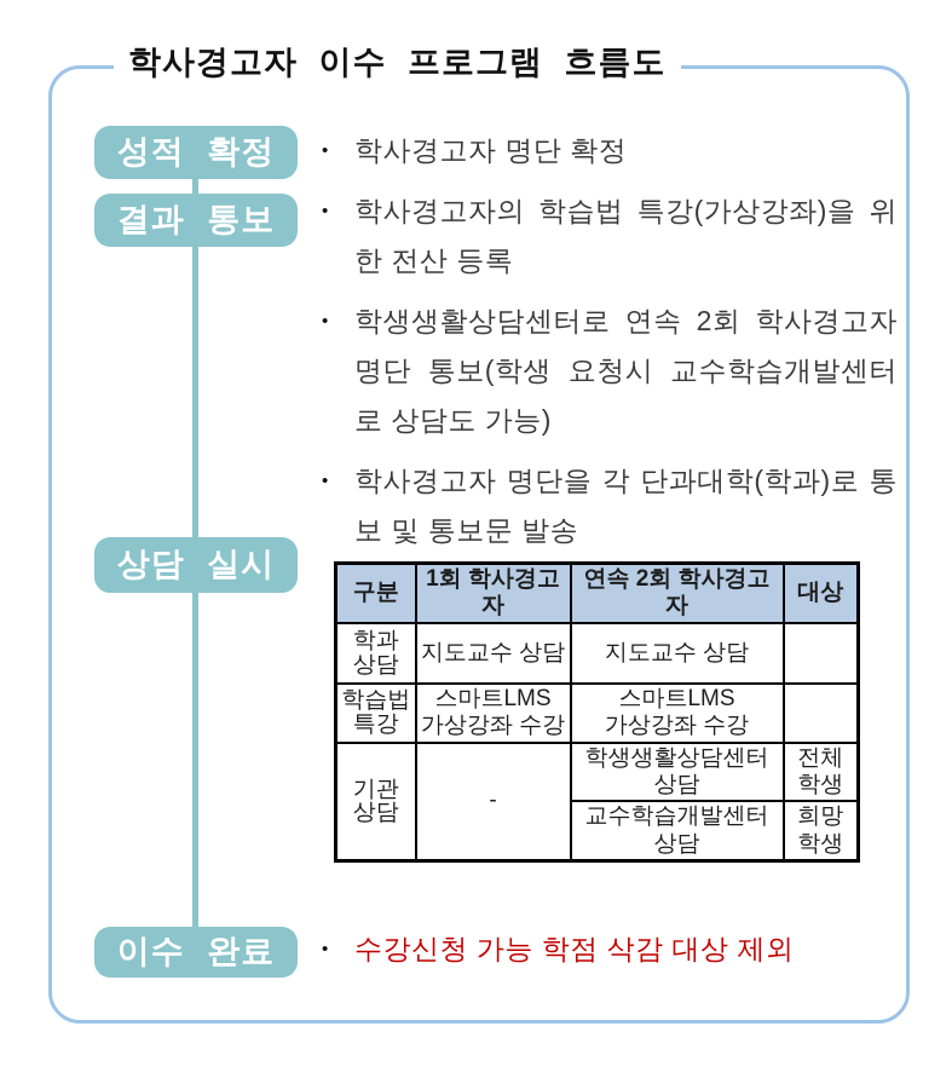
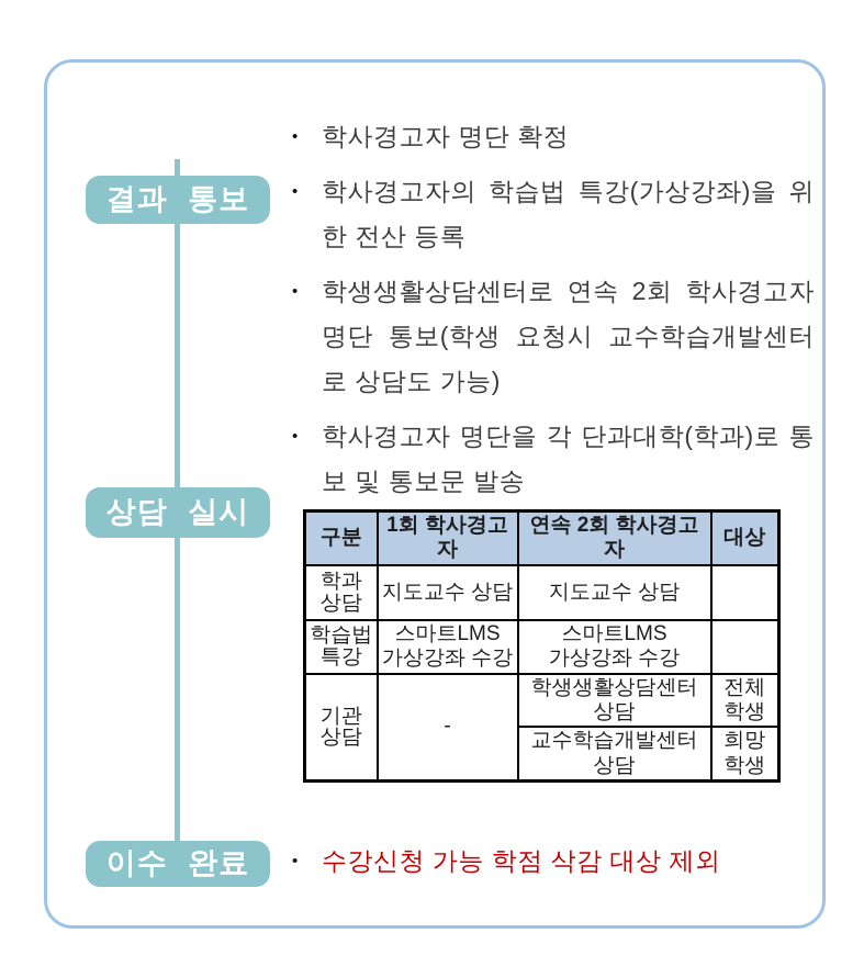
- 학사경고자 이수 프로그램 흐름도
- 성적 확정
  결과 통보
  상담 실시
  이수 완료
  •
  학사경고자 명단 확정
  •
  학사경고자의 학습법 특강(가상강좌)을 위한 전산 등록
  •
  학생생활상담센터로 연속 2회 학사경고자 명단 통보(학생 요청시 교수학습개발센터로 상담도 가능)
  •
  학사경고자 명단을 각 단과대학(학과)로 통보 및 통보문 발송
  구분	1회 학사경고자	연속 2회 학사경고자	대상
  학과 상담	지도교수 상담	지도교수 상담
  학습법 특강	스마트LMS 가상강좌 수강	스마트LMS 가상강좌 수강
  기관 상담	-	학생생활상담센터 상담	전체 학생
  교수학습개발센터 상담	희망 학생
  •
  수강신청 가능 학점 삭감 대상 제외
